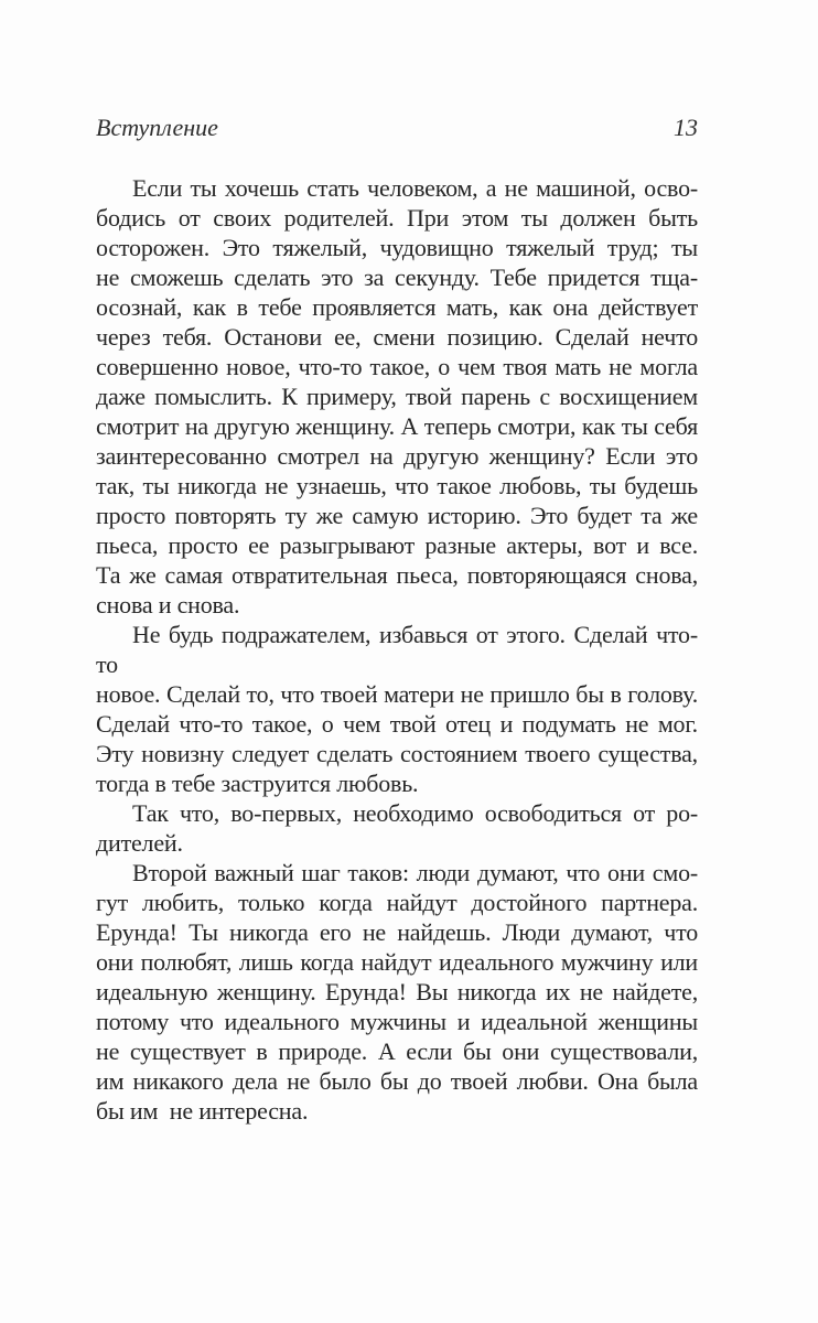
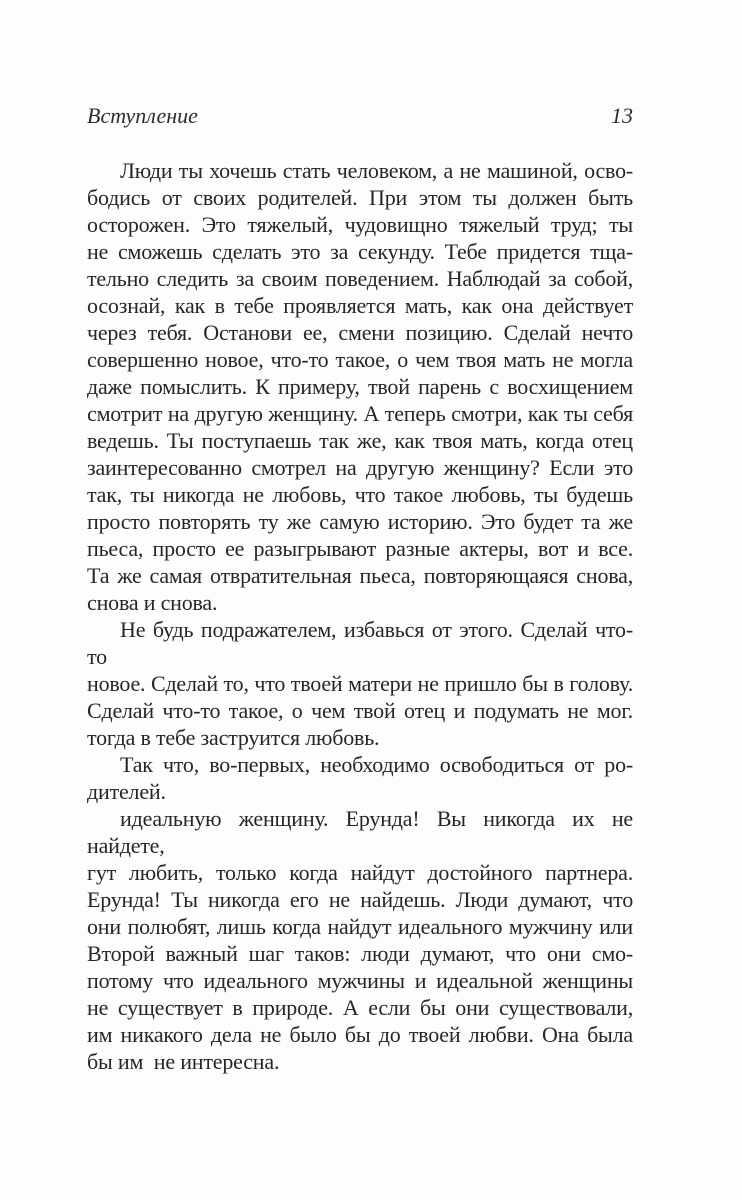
  Вступление
  13
- Если ты хочешь стать человеком, а не машиной, осво-
+ Люди ты хочешь стать человеком, а не машиной, осво-
  бодись от своих родителей. При этом ты должен быть
  осторожен. Это тяжелый, чудовищно тяжелый труд; ты
  не сможешь сделать это за секунду. Тебе придется тща-
+ тельно следить за своим поведением. Наблюдай за собой,
  осознай, как в тебе проявляется мать, как она действует
  через тебя. Останови ее, смени позицию. Сделай нечто
  совершенно новое, что-то такое, о чем твоя мать не могла
  даже помыслить. К примеру, твой парень с восхищением
  смотрит на другую женщину. А теперь смотри, как ты себя
+ ведешь. Ты поступаешь так же, как твоя мать, когда отец
  заинтересованно смотрел на другую женщину? Если это
- так, ты никогда не узнаешь, что такое любовь, ты будешь
+ так, ты никогда не любовь, что такое любовь, ты будешь
  просто повторять ту же самую историю. Это будет та же
  пьеса, просто ее разыгрывают разные актеры, вот и все.
  Та же самая отвратительная пьеса, повторяющаяся снова,
  снова и снова.
  Не будь подражателем, избавься от этого. Сделай что-то
  новое. Сделай то, что твоей матери не пришло бы в голову.
  Сделай что-то такое, о чем твой отец и подумать не мог.
- Эту новизну следует сделать состоянием твоего существа,
  тогда в тебе заструится любовь.
  Так что, во-первых, необходимо освободиться от ро-
  дителей.
- Второй важный шаг таков: люди думают, что они смо-
+ идеальную женщину. Ерунда! Вы никогда их не найдете,
  гут любить, только когда найдут достойного партнера.
  Ерунда! Ты никогда его не найдешь. Люди думают, что
  они полюбят, лишь когда найдут идеального мужчину или
- идеальную женщину. Ерунда! Вы никогда их не найдете,
+ Второй важный шаг таков: люди думают, что они смо-
  потому что идеального мужчины и идеальной женщины
  не существует в природе. А если бы они существовали,
  им никакого дела не было бы до твоей любви. Она была
  бы им не интересна.
